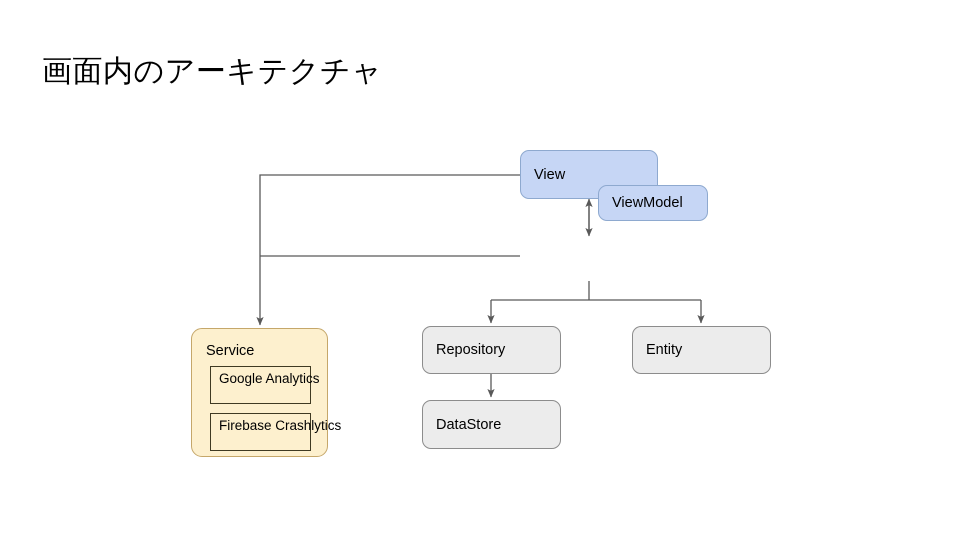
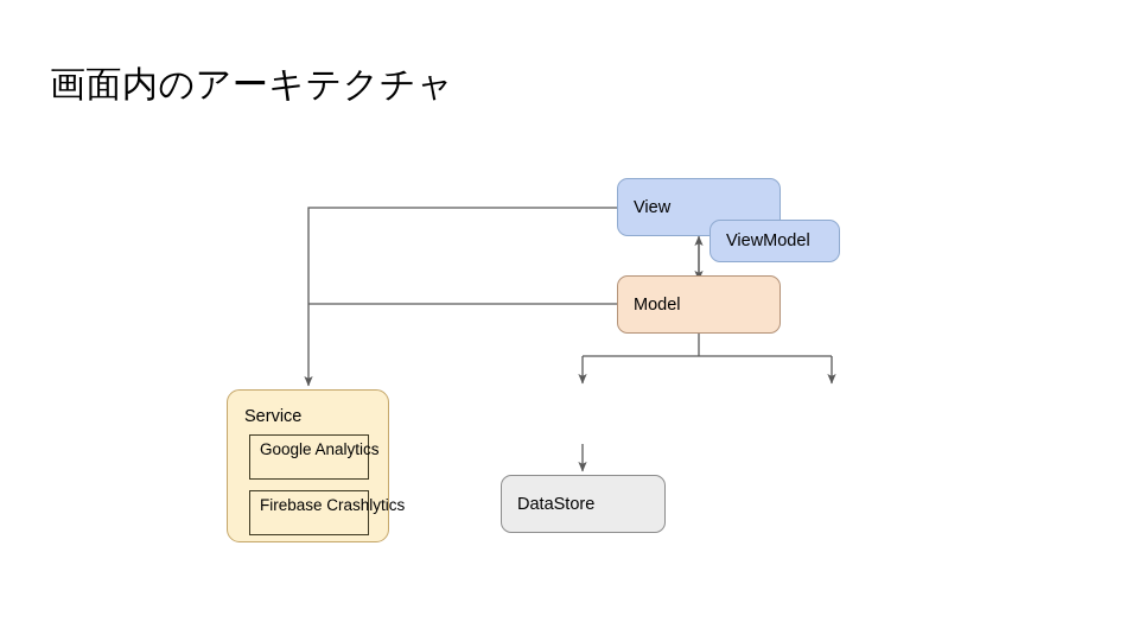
  画面内のアーキテクチャ
  View
  ViewModel
+ Model
  Service
  Google Analytics
  Firebase Crashlytics
- Repository
  DataStore
- Entity
